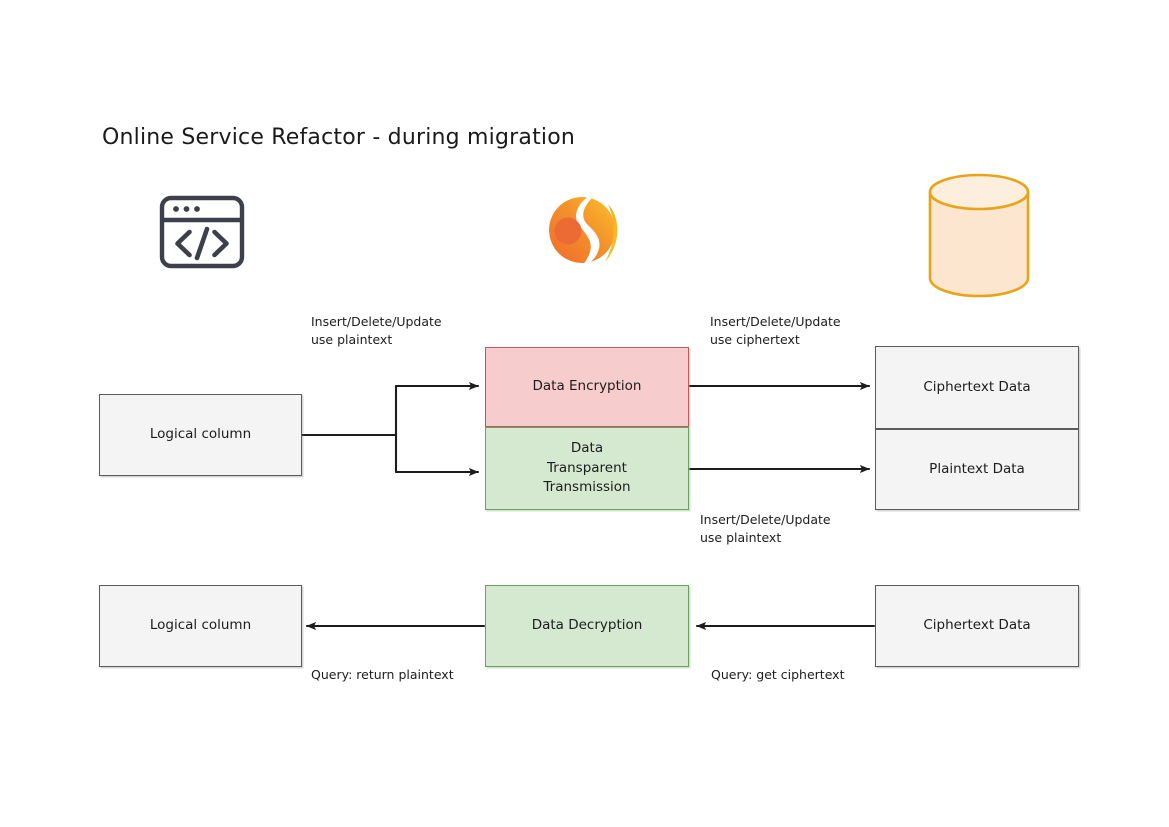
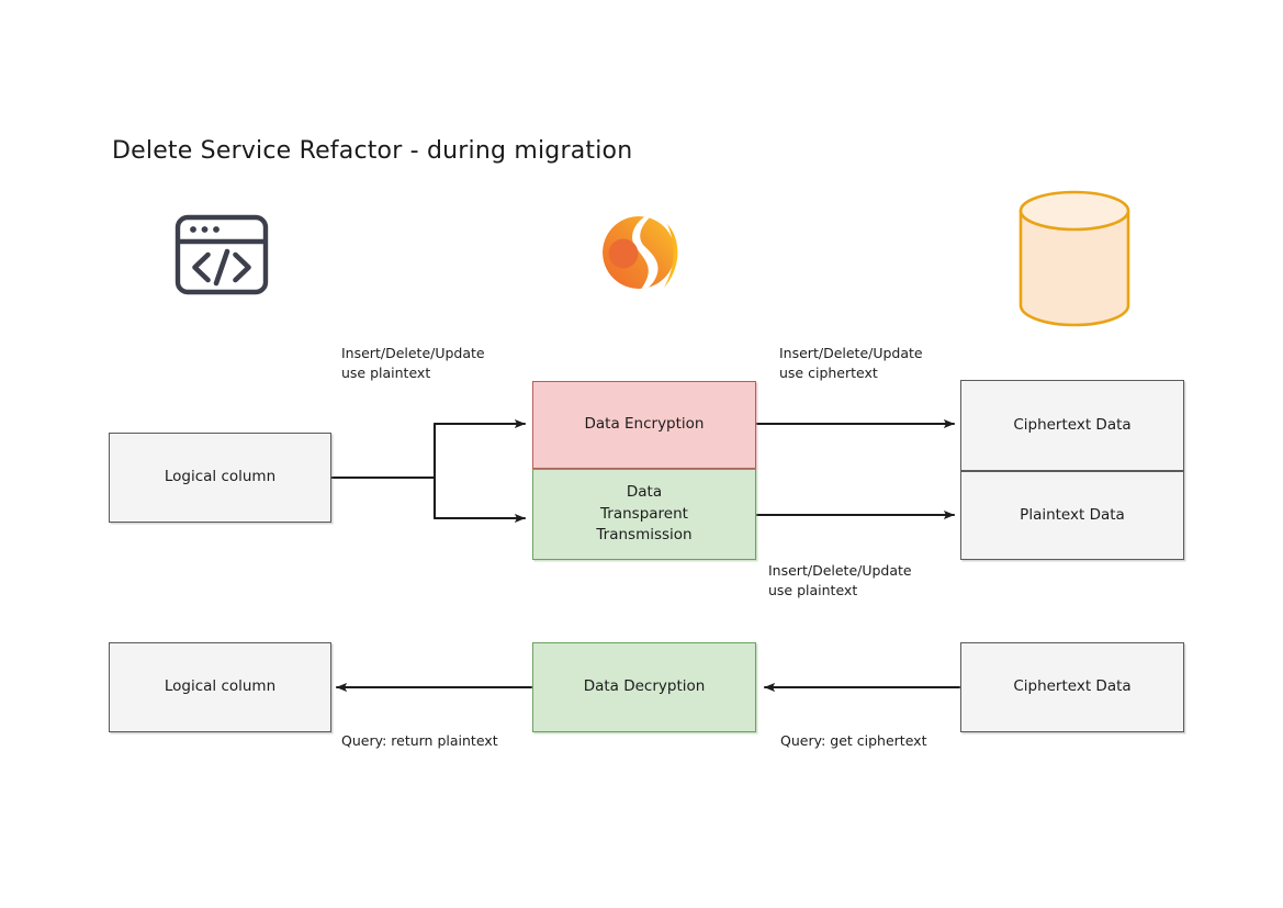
- Online Service Refactor - during migration
+ Delete Service Refactor - during migration
  Insert/Delete/Update
  use plaintext
  Insert/Delete/Update
  use ciphertext
  Insert/Delete/Update
  use plaintext
  Logical column
  Data Encryption
  Data
  Transparent
  Transmission
  Ciphertext Data
  Plaintext Data
  Logical column
  Data Decryption
  Ciphertext Data
  Query: return plaintext
  Query: get ciphertext
